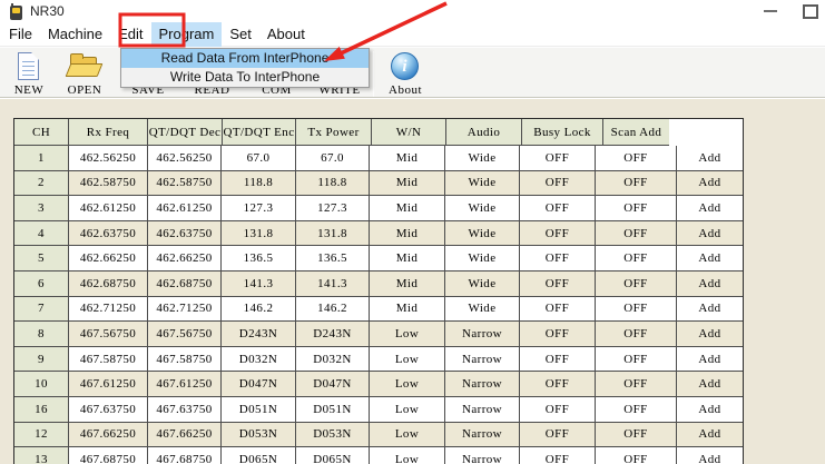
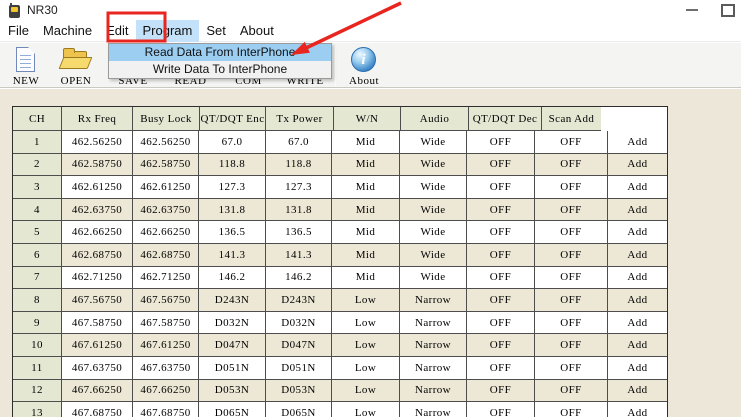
  NR30
  File
  Machine
  Edit
  Proram
  Set
  About
  NEW
  OPEN
  SAVE
  READ
  COM
  WRITE
  i
  About
  CH
  Rx Freq
- QT/DQT Dec
+ Busy Lock
  QT/DQT Enc
  Tx Power
  W/N
  Audio
- Busy Lock
+ QT/DQT Dec
  Scan Add
  1
  462.56250
  462.56250
  67.0
  67.0
  Mid
  Wide
  OFF
  OFF
  Add
  2
  462.58750
  462.58750
  118.8
  118.8
  Mid
  Wide
  OFF
  OFF
  Add
  3
  462.61250
  462.61250
  127.3
  127.3
  Mid
  Wide
  OFF
  OFF
  Add
  4
  462.63750
  462.63750
  131.8
  131.8
  Mid
  Wide
  OFF
  OFF
  Add
  5
  462.66250
  462.66250
  136.5
  136.5
  Mid
  Wide
  OFF
  OFF
  Add
  6
  462.68750
  462.68750
  141.3
  141.3
  Mid
  Wide
  OFF
  OFF
  Add
  7
  462.71250
  462.71250
  146.2
  146.2
  Mid
  Wide
  OFF
  OFF
  Add
  8
  467.56750
  467.56750
  D243N
  D243N
  Low
  Narrow
  OFF
  OFF
  Add
  9
  467.58750
  467.58750
  D032N
  D032N
  Low
  Narrow
  OFF
  OFF
  Add
  10
  467.61250
  467.61250
  D047N
  D047N
  Low
  Narrow
  OFF
  OFF
  Add
- 16
+ 11
  467.63750
  467.63750
  D051N
  D051N
  Low
  Narrow
  OFF
  OFF
  Add
  12
  467.66250
  467.66250
  D053N
  D053N
  Low
  Narrow
  OFF
  OFF
  Add
  13
  467.68750
  467.68750
  D065N
  D065N
  Low
  Narrow
  OFF
  OFF
  Add
  Read Data From InterPhone
  Write Data To InterPhone
